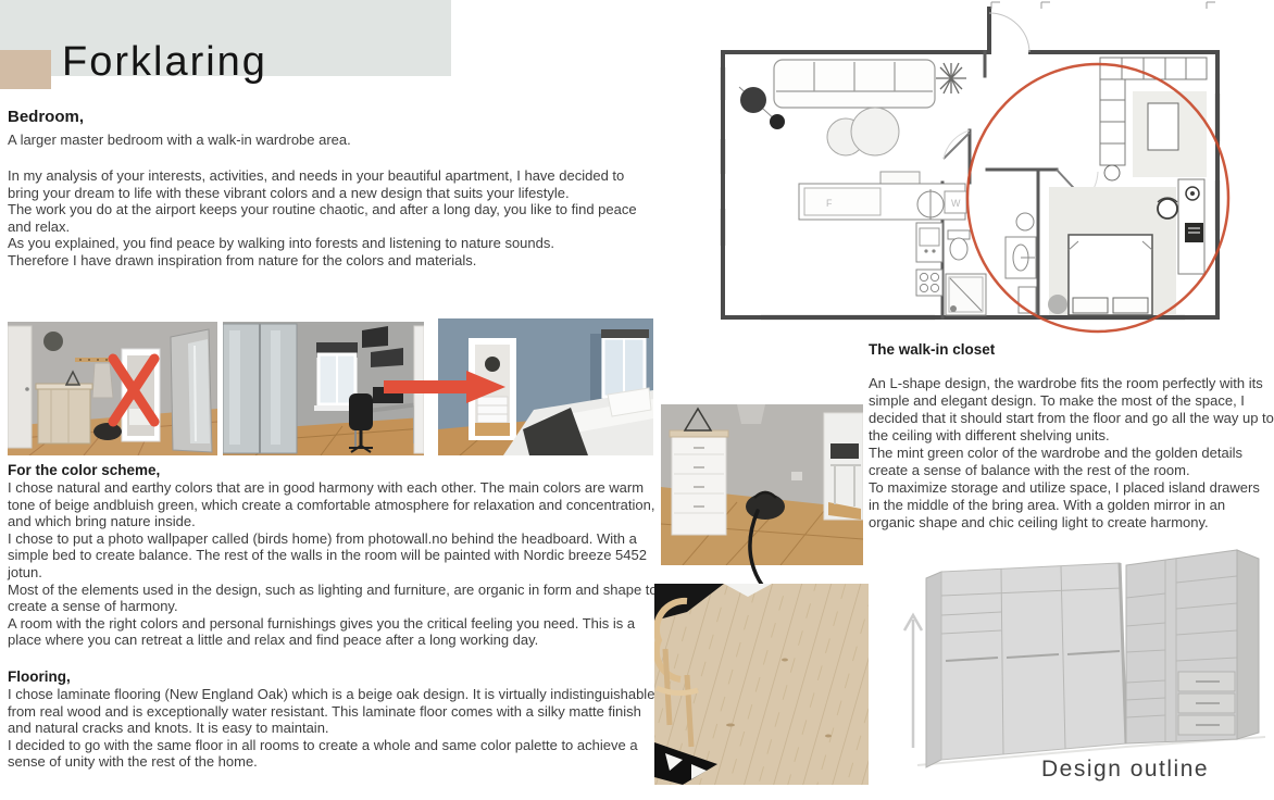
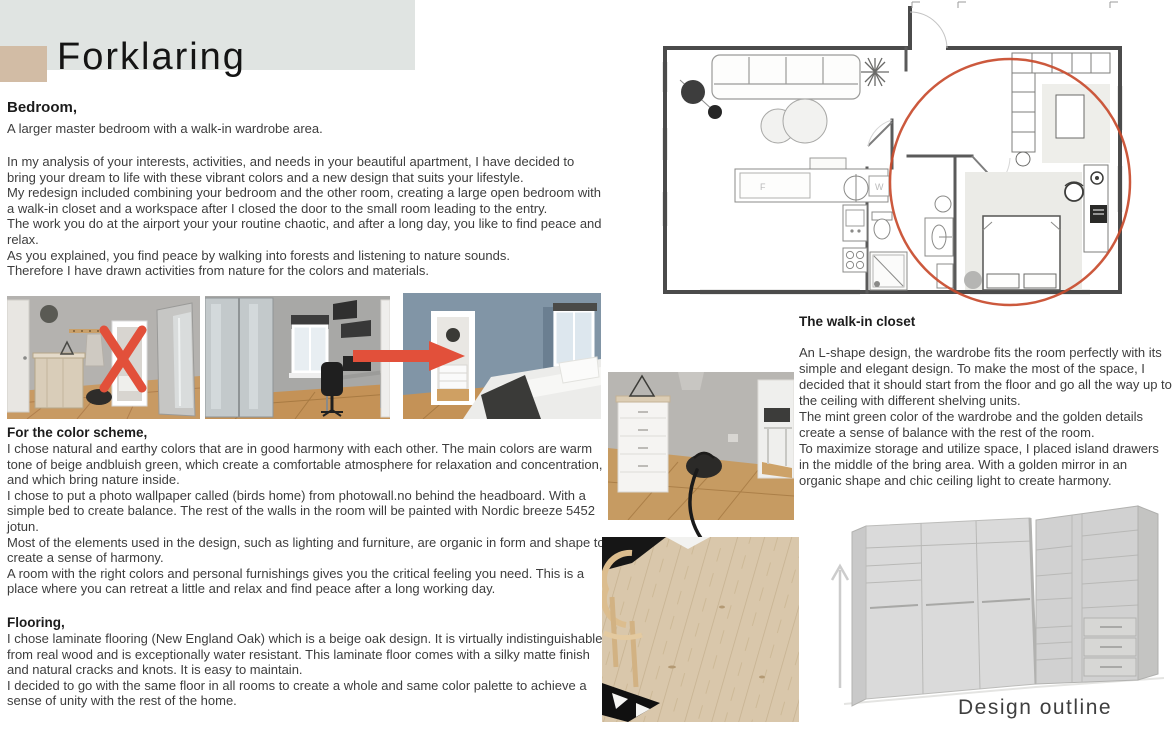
  Forklaring
  Bedroom,
  A larger master bedroom with a walk-in wardrobe area.
  In my analysis of your interests, activities, and needs in your beautiful apartment, I have decided to bring your dream to life with these vibrant colors and a new design that suits your lifestyle.
+ My redesign included combining your bedroom and the other room, creating a large open bedroom with a walk-in closet and a workspace after I closed the door to the small room leading to the entry.
- The work you do at the airport keeps your routine chaotic, and after a long day, you like to find peace and relax.
+ The work you do at the airport your your routine chaotic, and after a long day, you like to find peace and relax.
  As you explained, you find peace by walking into forests and listening to nature sounds.
- Therefore I have drawn inspiration from nature for the colors and materials.
+ Therefore I have drawn activities from nature for the colors and materials.
  For the color scheme,
  I chose natural and earthy colors that are in good harmony with each other. The main colors are warm tone of beige andbluish green, which create a comfortable atmosphere for relaxation and concentration, and which bring nature inside.
  I chose to put a photo wallpaper called (birds home) from photowall.no behind the headboard. With a simple bed to create balance. The rest of the walls in the room will be painted with Nordic breeze 5452 jotun.
  Most of the elements used in the design, such as lighting and furniture, are organic in form and shape to create a sense of harmony.
  A room with the right colors and personal furnishings gives you the critical feeling you need. This is a place where you can retreat a little and relax and find peace after a long working day.
  Flooring,
  I chose laminate flooring (New England Oak) which is a beige oak design. It is virtually indistinguishable from real wood and is exceptionally water resistant. This laminate floor comes with a silky matte finish and natural cracks and knots. It is easy to maintain.
  I decided to go with the same floor in all rooms to create a whole and same color palette to achieve a sense of unity with the rest of the home.
  The walk-in closet
  An L-shape design, the wardrobe fits the room perfectly with its simple and elegant design. To make the most of the space, I decided that it should start from the floor and go all the way up to the ceiling with different shelving units.
  The mint green color of the wardrobe and the golden details create a sense of balance with the rest of the room.
  To maximize storage and utilize space, I placed island drawers in the middle of the bring area. With a golden mirror in an organic shape and chic ceiling light to create harmony.
  F
  W
  Design outline
